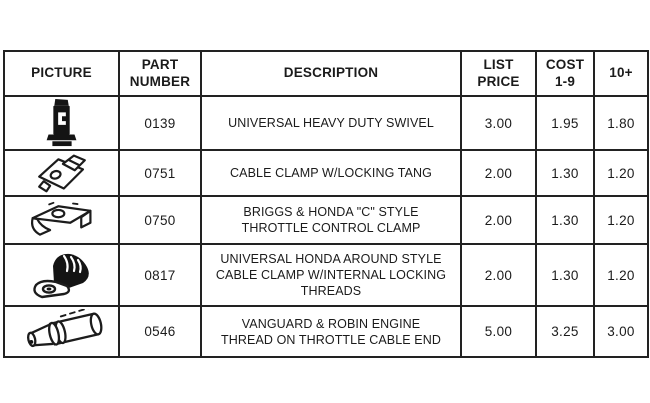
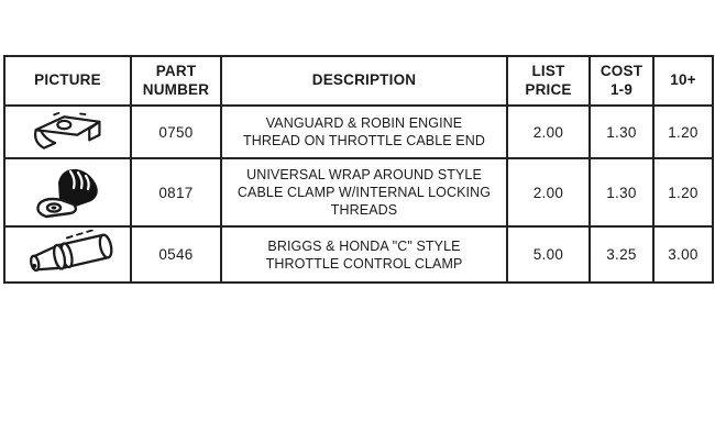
  PICTURE	PART NUMBER	DESCRIPTION	LIST PRICE	COST 1-9	10+
- 	0139	UNIVERSAL HEAVY DUTY SWIVEL	3.00	1.95	1.80
- 	0751	CABLE CLAMP W/LOCKING TANG	2.00	1.30	1.20
- 	0750	BRIGGS & HONDA "C" STYLE THROTTLE CONTROL CLAMP	2.00	1.30	1.20
+ 	0750	VANGUARD & ROBIN ENGINE THREAD ON THROTTLE CABLE END	2.00	1.30	1.20
- 	0817	UNIVERSAL HONDA AROUND STYLE CABLE CLAMP W/INTERNAL LOCKING THREADS	2.00	1.30	1.20
+ 	0817	UNIVERSAL WRAP AROUND STYLE CABLE CLAMP W/INTERNAL LOCKING THREADS	2.00	1.30	1.20
- 	0546	VANGUARD & ROBIN ENGINE THREAD ON THROTTLE CABLE END	5.00	3.25	3.00
+ 	0546	BRIGGS & HONDA "C" STYLE THROTTLE CONTROL CLAMP	5.00	3.25	3.00
